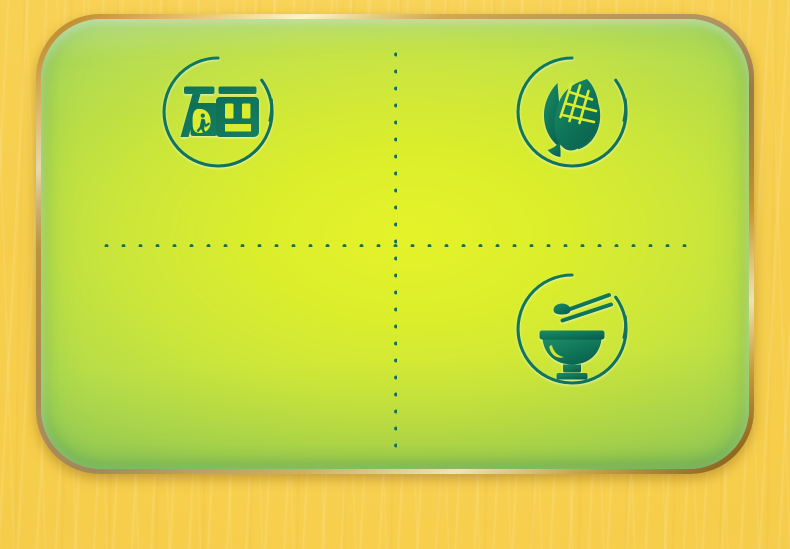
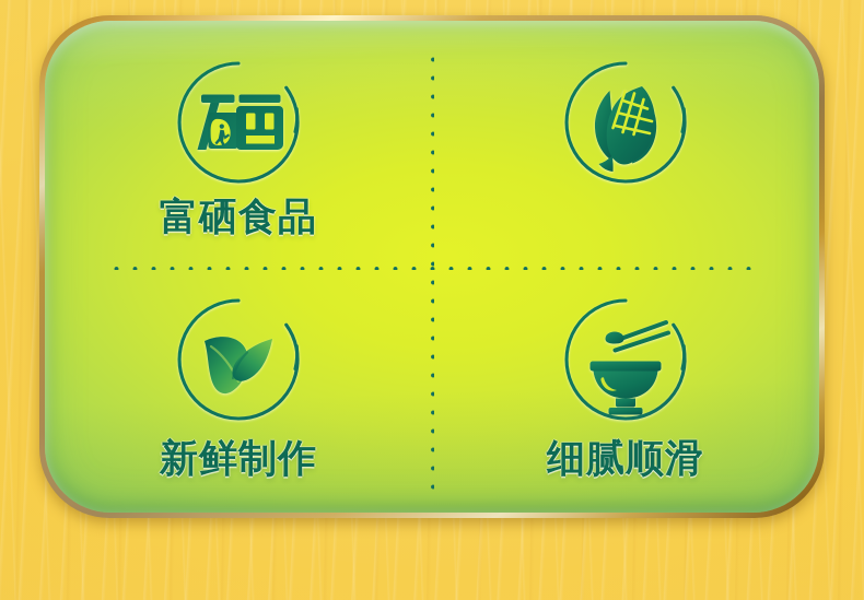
+ 富硒食品
+ 新鲜制作
+ 细腻顺滑
